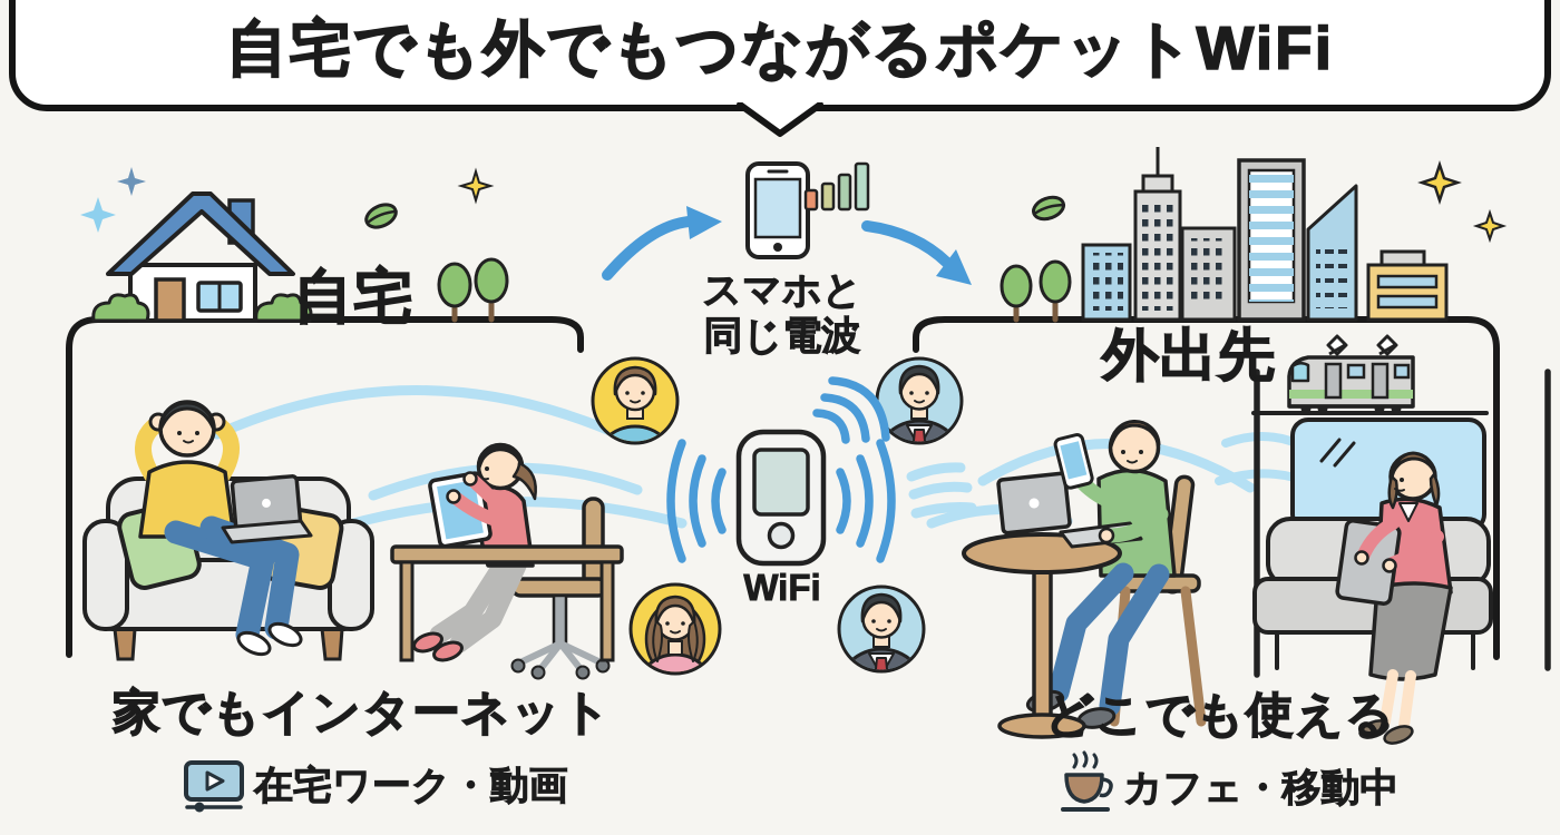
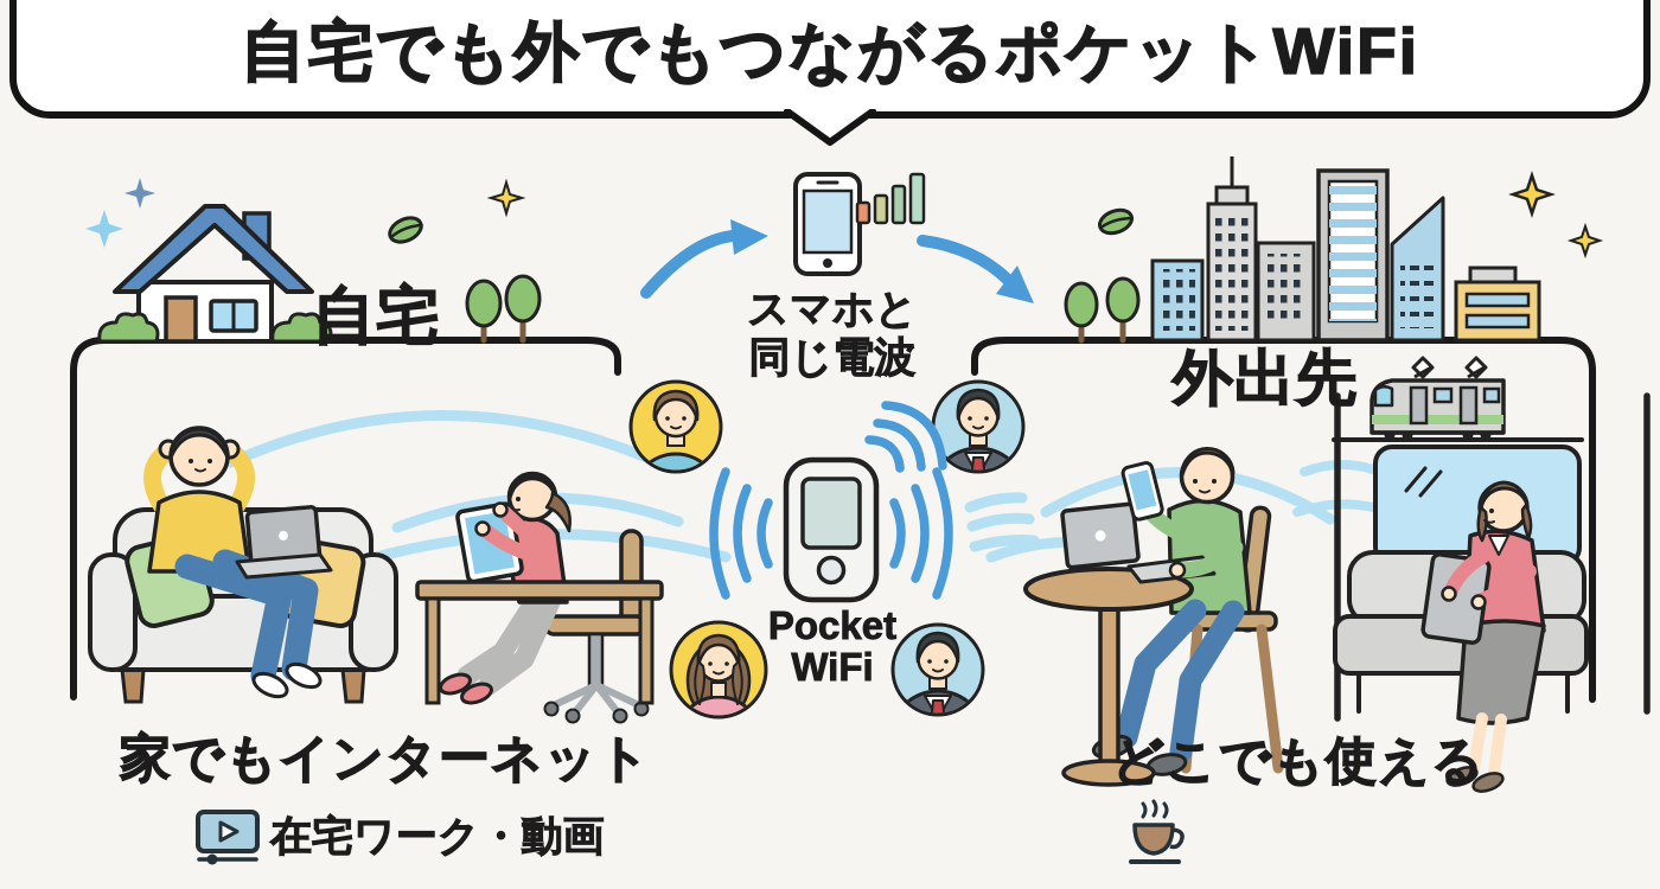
  自宅でも外でもつながるポケットWiFi
  自宅
  外出先
  スマホと
  同じ電波
+ Pocket
  WiFi
  家でもインターネット
  在宅ワーク・動画
  どこでも使える
- カフェ・移動中
